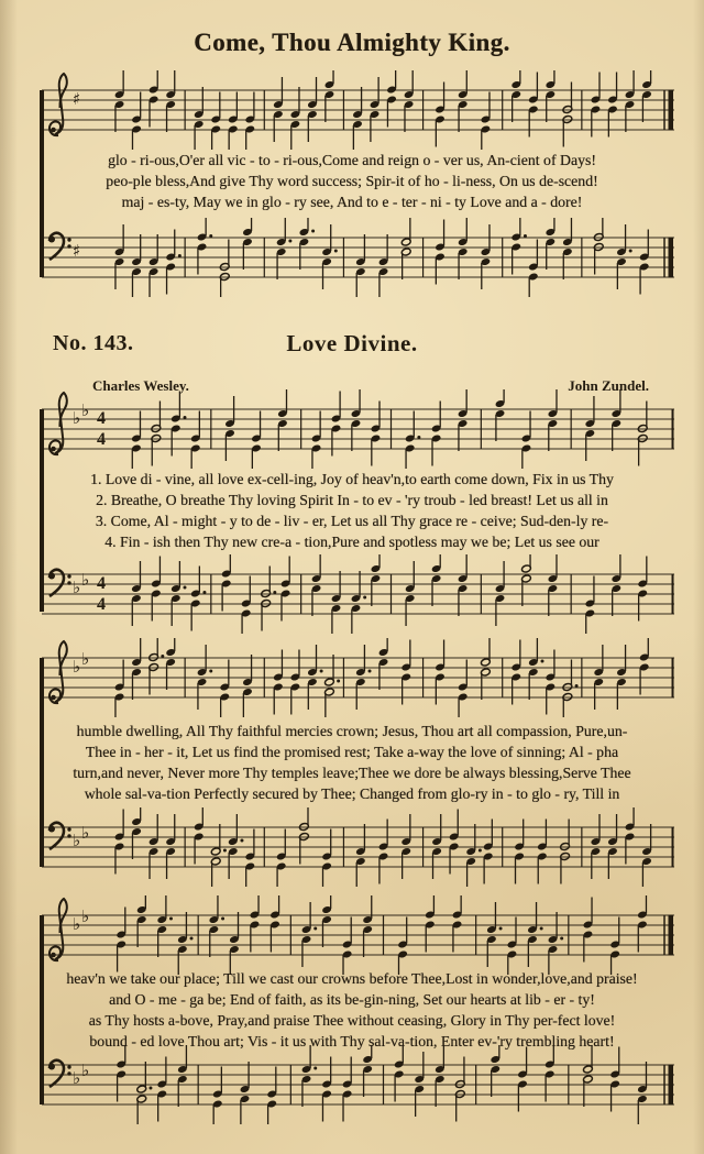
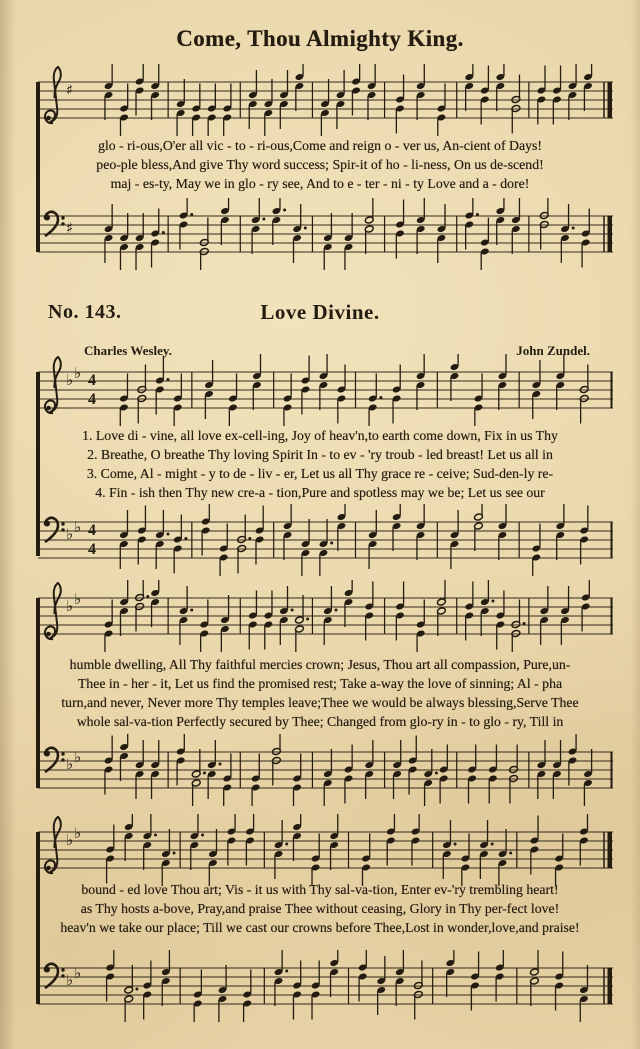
  Come, Thou Almighty King.
  ♯
  glo - ri-ous,O'er all vic - to - ri-ous,Come and reign o - ver us, An-cient of Days!
  peo-ple bless,And give Thy word success; Spir-it of ho - li-ness, On us de-scend!
  maj - es-ty, May we in glo - ry see, And to e - ter - ni - ty Love and a - dore!
  ♯
  No. 143.
  Love Divine.
  Charles Wesley.
  John Zundel.
  ♭
  ♭
  4
  4
  1. Love di - vine, all love ex-cell-ing, Joy of heav'n,to earth come down, Fix in us Thy
  2. Breathe, O breathe Thy loving Spirit In - to ev - 'ry troub - led breast! Let us all in
  3. Come, Al - might - y to de - liv - er, Let us all Thy grace re - ceive; Sud-den-ly re-
  4. Fin - ish then Thy new cre-a - tion,Pure and spotless may we be; Let us see our
  ♭
  ♭
  4
  4
  ♭
  ♭
  humble dwelling, All Thy faithful mercies crown; Jesus, Thou art all compassion, Pure,un-
  Thee in - her - it, Let us find the promised rest; Take a-way the love of sinning; Al - pha
- turn,and never, Never more Thy temples leave;Thee we dore be always blessing,Serve Thee
+ turn,and never, Never more Thy temples leave;Thee we would be always blessing,Serve Thee
  whole sal-va-tion Perfectly secured by Thee; Changed from glo-ry in - to glo - ry, Till in
  ♭
  ♭
  ♭
  ♭
- heav'n we take our place; Till we cast our crowns before Thee,Lost in wonder,love,and praise!
+ bound - ed love Thou art; Vis - it us with Thy sal-va-tion, Enter ev-'ry trembling heart!
- and O - me - ga be; End of faith, as its be-gin-ning, Set our hearts at lib - er - ty!
  as Thy hosts a-bove, Pray,and praise Thee without ceasing, Glory in Thy per-fect love!
- bound - ed love Thou art; Vis - it us with Thy sal-va-tion, Enter ev-'ry trembling heart!
+ heav'n we take our place; Till we cast our crowns before Thee,Lost in wonder,love,and praise!
  ♭
  ♭
